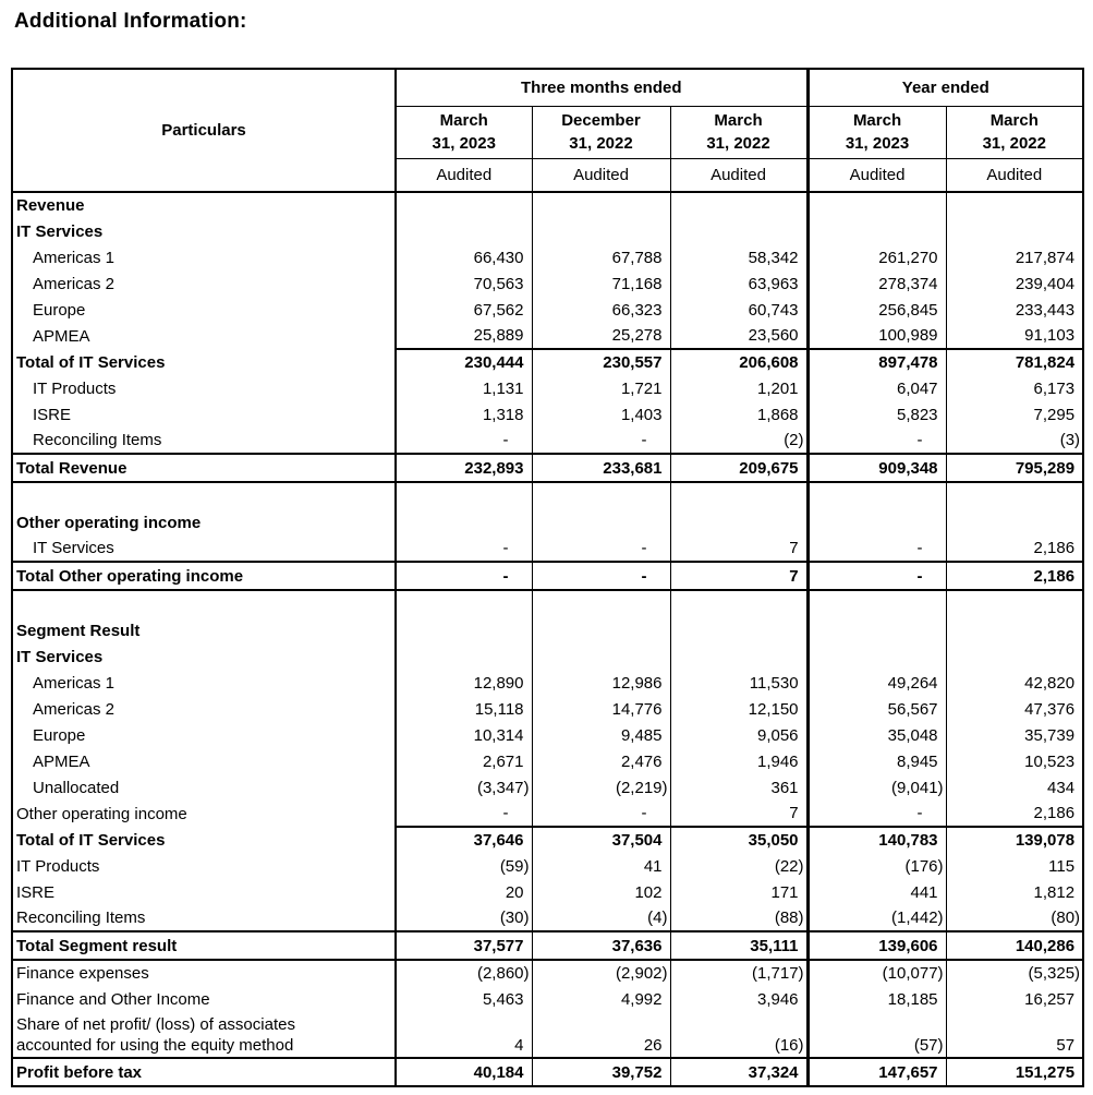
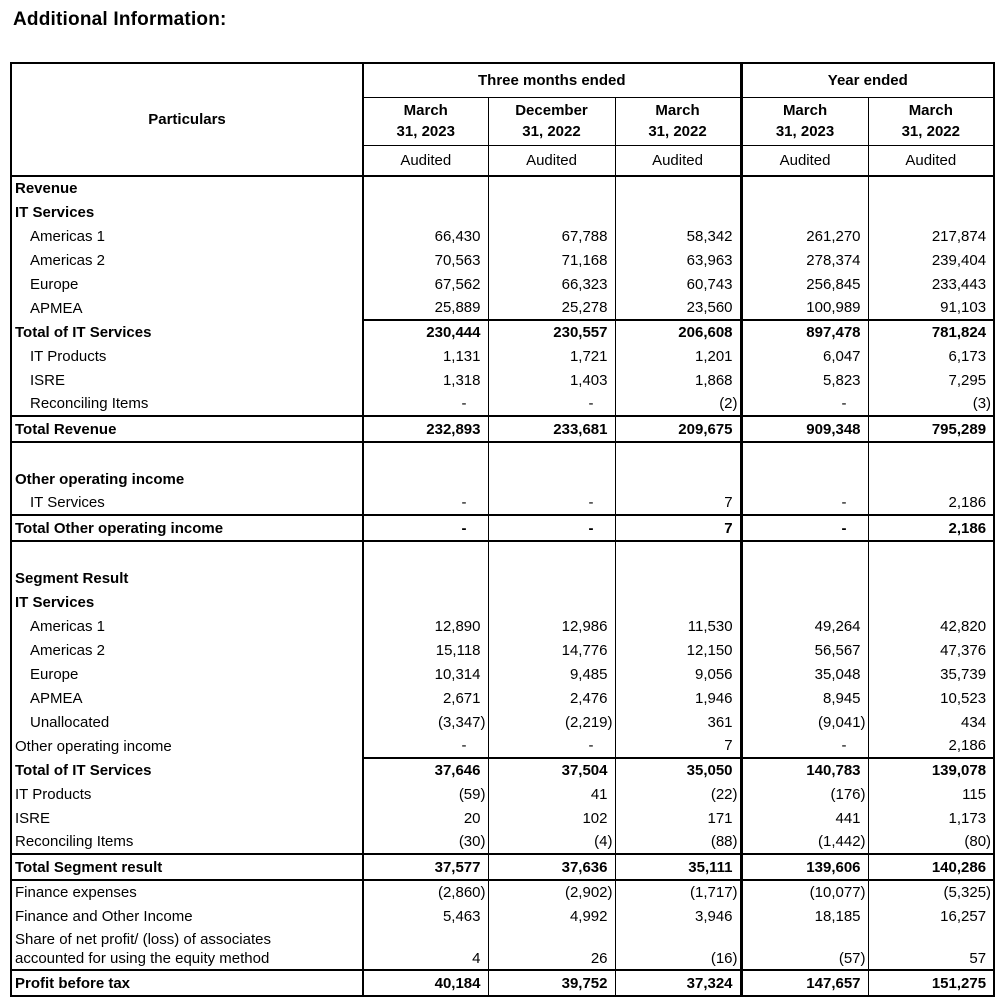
  Additional Information:
  Particulars	Three months ended	Year ended
  March31, 2023	December31, 2022	March31, 2022	March31, 2023	March31, 2022
  Audited	Audited	Audited	Audited	Audited
  Revenue
  IT Services
  Americas 1	66,430	67,788	58,342	261,270	217,874
  Americas 2	70,563	71,168	63,963	278,374	239,404
  Europe	67,562	66,323	60,743	256,845	233,443
  APMEA	25,889	25,278	23,560	100,989	91,103
  Total of IT Services	230,444	230,557	206,608	897,478	781,824
  IT Products	1,131	1,721	1,201	6,047	6,173
  ISRE	1,318	1,403	1,868	5,823	7,295
  Reconciling Items	-	-	(2)	-	(3)
  Total Revenue	232,893	233,681	209,675	909,348	795,289
  Other operating income
  IT Services	-	-	7	-	2,186
  Total Other operating income	-	-	7	-	2,186
  Segment Result
  IT Services
  Americas 1	12,890	12,986	11,530	49,264	42,820
  Americas 2	15,118	14,776	12,150	56,567	47,376
  Europe	10,314	9,485	9,056	35,048	35,739
  APMEA	2,671	2,476	1,946	8,945	10,523
  Unallocated	(3,347)	(2,219)	361	(9,041)	434
  Other operating income	-	-	7	-	2,186
  Total of IT Services	37,646	37,504	35,050	140,783	139,078
  IT Products	(59)	41	(22)	(176)	115
- ISRE	20	102	171	441	1,812
+ ISRE	20	102	171	441	1,173
  Reconciling Items	(30)	(4)	(88)	(1,442)	(80)
  Total Segment result	37,577	37,636	35,111	139,606	140,286
  Finance expenses	(2,860)	(2,902)	(1,717)	(10,077)	(5,325)
  Finance and Other Income	5,463	4,992	3,946	18,185	16,257
  Share of net profit/ (loss) of associatesaccounted for using the equity method	4	26	(16)	(57)	57
  Profit before tax	40,184	39,752	37,324	147,657	151,275
